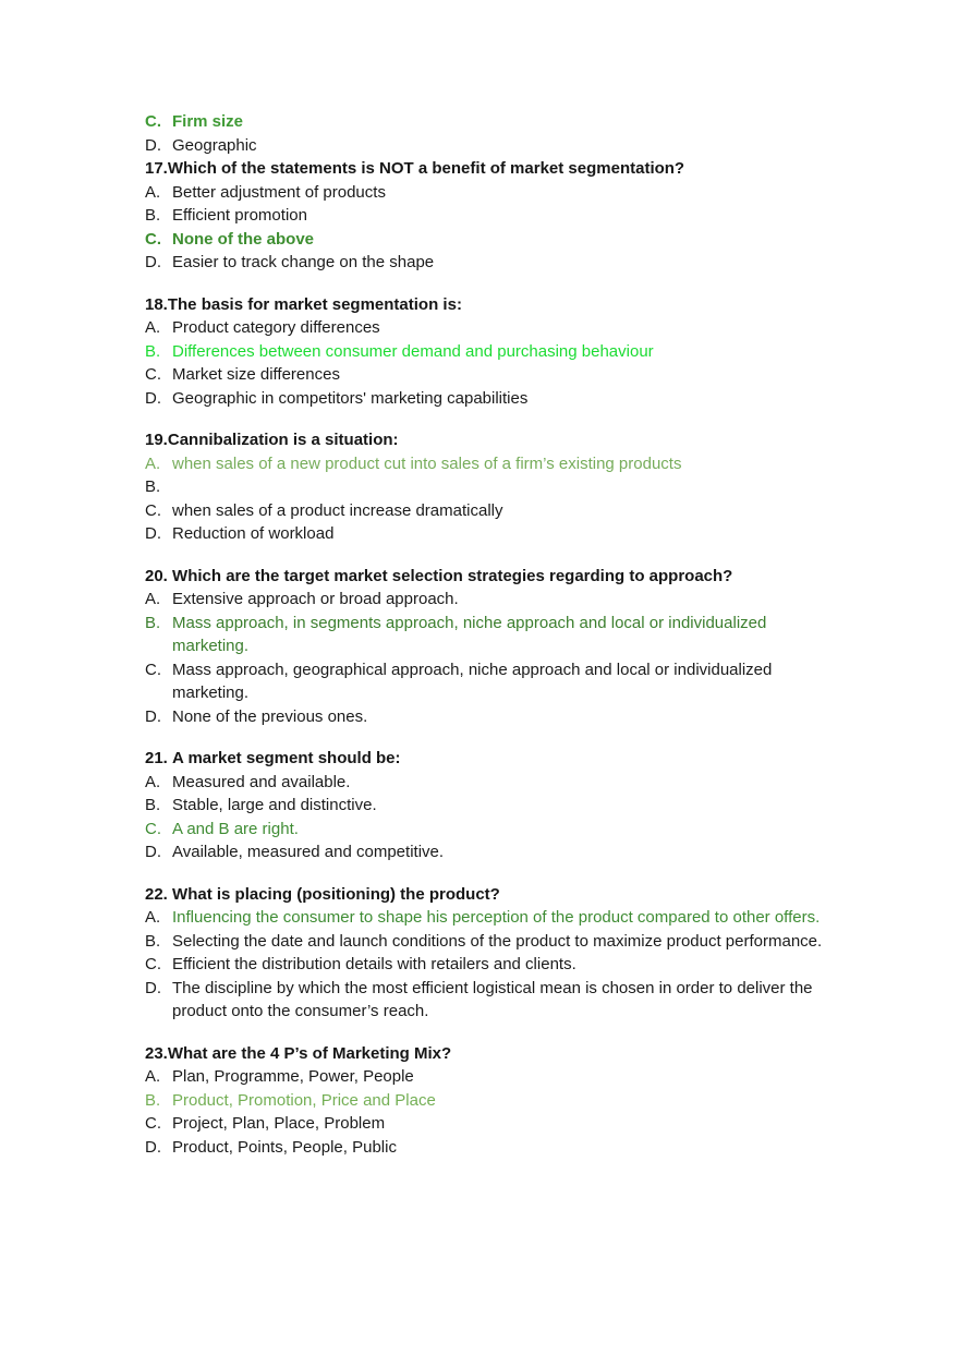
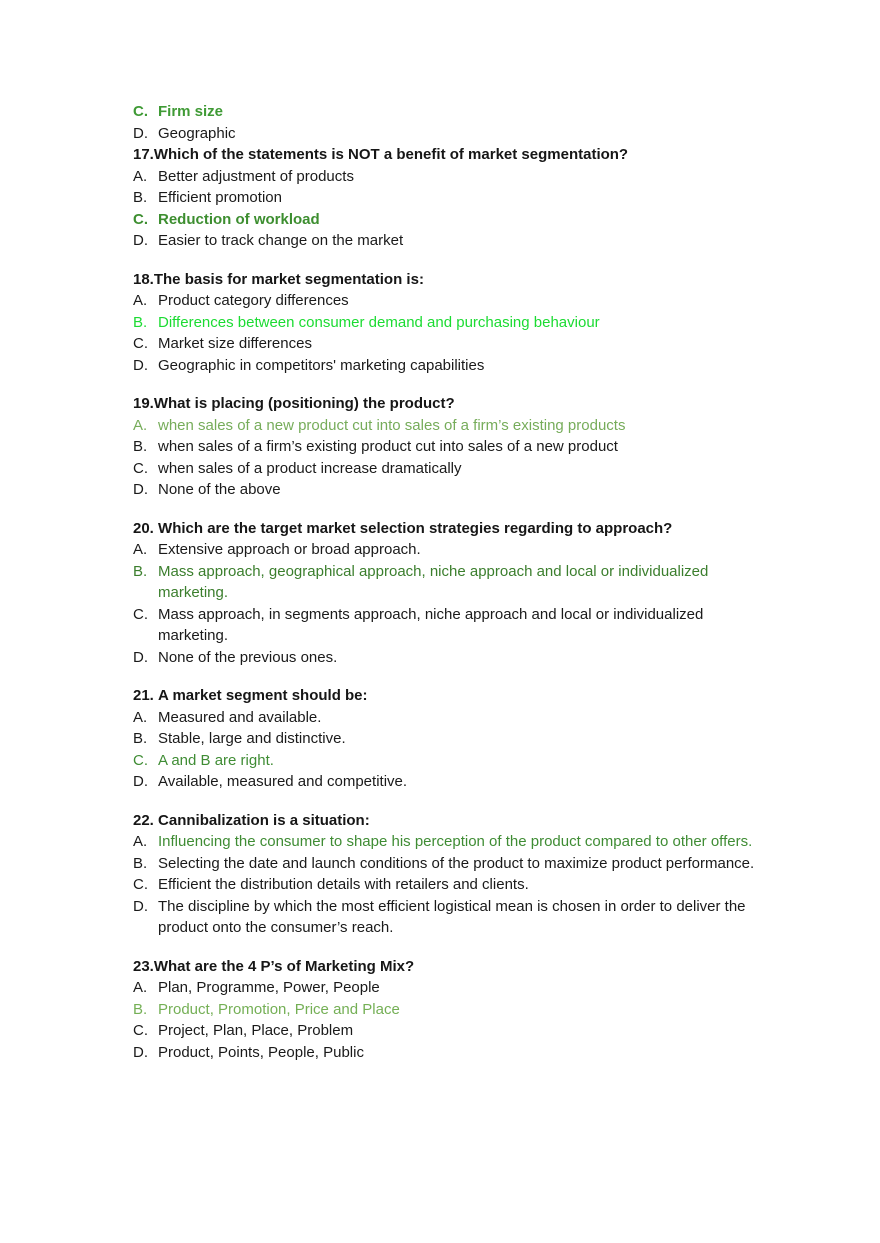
  C.
  Firm size
  D.
  Geographic
  17.Which of the statements is NOT a benefit of market segmentation?
  A.
  Better adjustment of products
  B.
  Efficient promotion
  C.
- None of the above
+ Reduction of workload
  D.
- Easier to track change on the shape
+ Easier to track change on the market
  18.The basis for market segmentation is:
  A.
  Product category differences
  B.
  Differences between consumer demand and purchasing behaviour
  C.
  Market size differences
  D.
  Geographic in competitors' marketing capabilities
- 19.Cannibalization is a situation:
+ 19.What is placing (positioning) the product?
  A.
  when sales of a new product cut into sales of a firm’s existing products
  B.
+ when sales of a firm’s existing product cut into sales of a new product
  C.
  when sales of a product increase dramatically
  D.
- Reduction of workload
+ None of the above
  20. Which are the target market selection strategies regarding to approach?
  A.
  Extensive approach or broad approach.
  B.
- Mass approach, in segments approach, niche approach and local or individualized marketing.
+ Mass approach, geographical approach, niche approach and local or individualized marketing.
  C.
- Mass approach, geographical approach, niche approach and local or individualized marketing.
+ Mass approach, in segments approach, niche approach and local or individualized marketing.
  D.
  None of the previous ones.
  21. A market segment should be:
  A.
  Measured and available.
  B.
  Stable, large and distinctive.
  C.
  A and B are right.
  D.
  Available, measured and competitive.
- 22. What is placing (positioning) the product?
+ 22. Cannibalization is a situation:
  A.
  Influencing the consumer to shape his perception of the product compared to other offers.
  B.
  Selecting the date and launch conditions of the product to maximize product performance.
  C.
  Efficient the distribution details with retailers and clients.
  D.
  The discipline by which the most efficient logistical mean is chosen in order to deliver the product onto the consumer’s reach.
  23.What are the 4 P’s of Marketing Mix?
  A.
  Plan, Programme, Power, People
  B.
  Product, Promotion, Price and Place
  C.
  Project, Plan, Place, Problem
  D.
  Product, Points, People, Public
